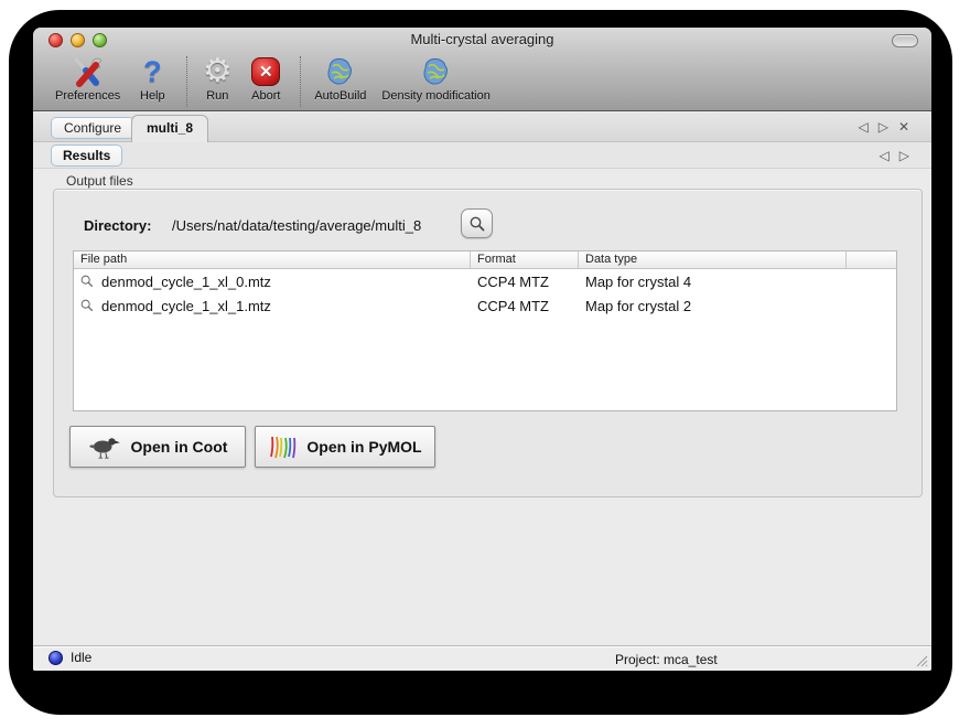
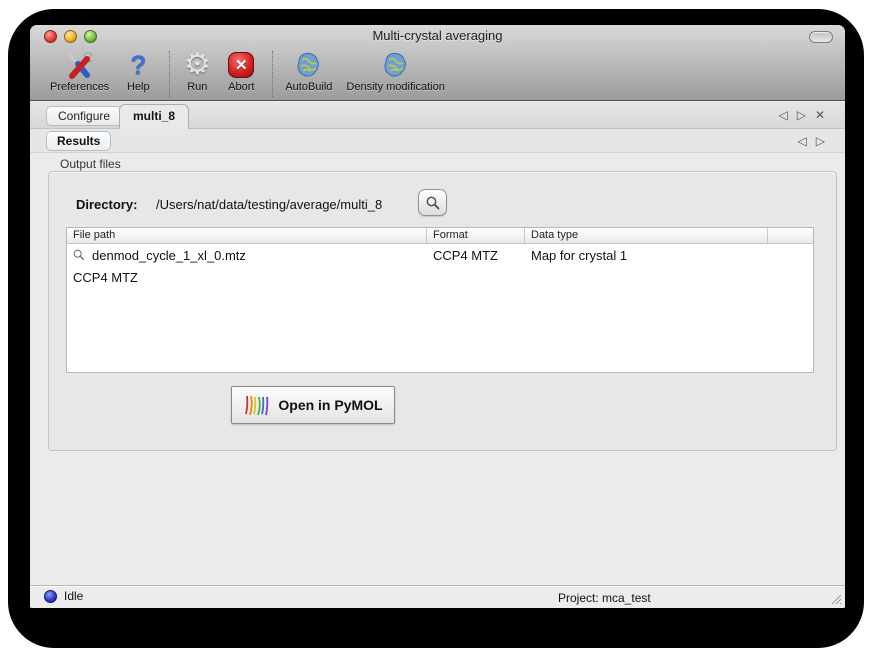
  Multi-crystal averaging
  Preferences
  ?
  Help
  ⚙
  Run
  ✕
  Abort
  AutoBuild
  Density modification
  Configure
  multi_8
  ◁
  ▷
  ✕
  Results
  ◁
  ▷
  Output files
  Directory:
  /Users/nat/data/testing/average/multi_8
  File path
  Format
  Data type
  denmod_cycle_1_xl_0.mtz
  CCP4 MTZ
- Map for crystal 4
+ Map for crystal 1
- denmod_cycle_1_xl_1.mtz
  CCP4 MTZ
- Map for crystal 2
- Open in Coot
  Open in PyMOL
  Idle
  Project: mca_test
